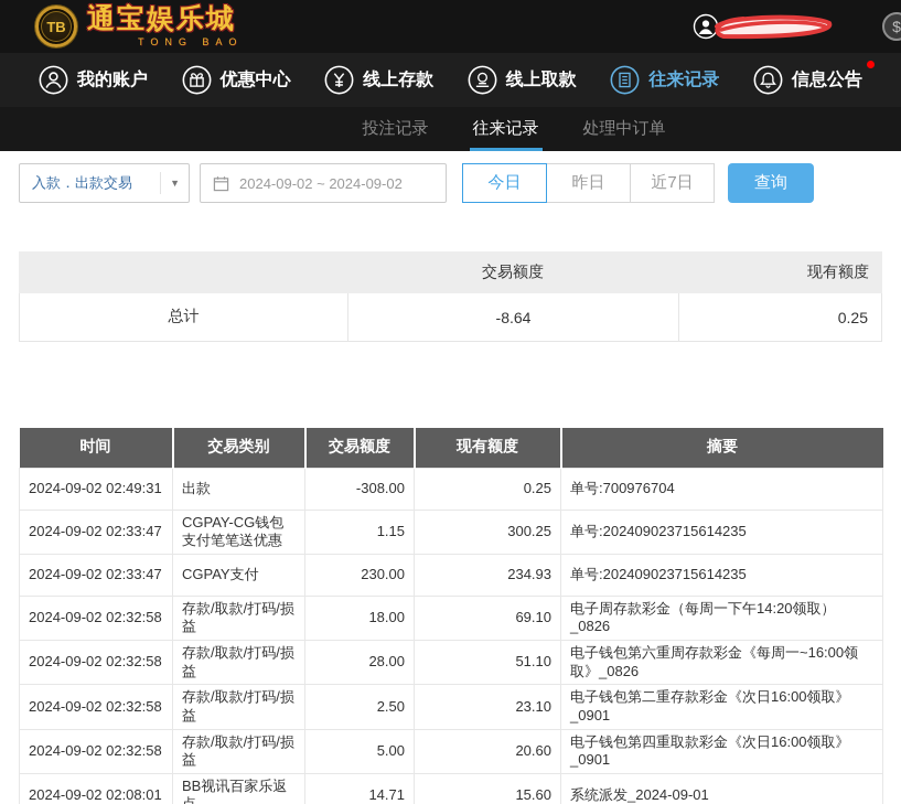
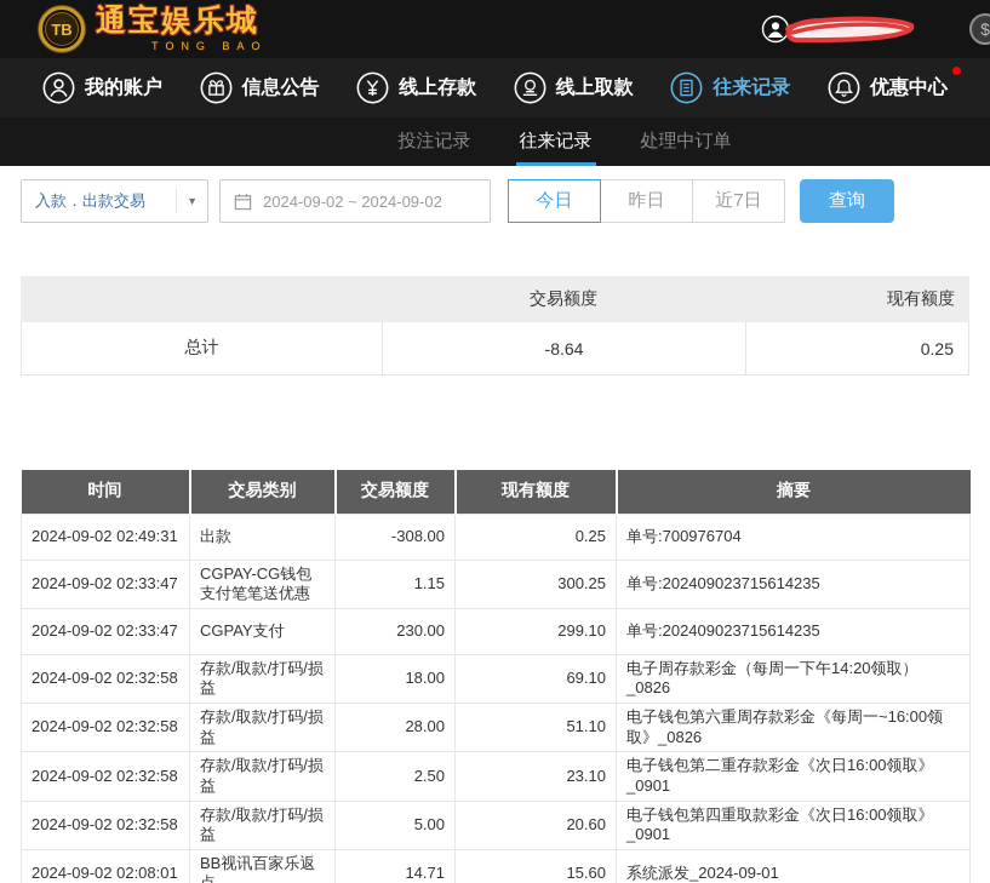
  TB
  通宝娱乐城
  TONG BAO
  $
  我的账户
- 优惠中心
+ 信息公告
  线上存款
  线上取款
  往来记录
- 信息公告
+ 优惠中心
  投注记录
  往来记录
  处理中订单
  入款．出款交易
  ▼
  2024-09-02 ~ 2024-09-02
  今日
  昨日
  近7日
  查询
  交易额度
  现有额度
  总计
  -8.64
  0.25
  时间	交易类别	交易额度	现有额度	摘要
  2024-09-02 02:49:31	出款	-308.00	0.25	单号:700976704
  2024-09-02 02:33:47	CGPAY-CG钱包支付笔笔送优惠	1.15	300.25	单号:202409023715614235
- 2024-09-02 02:33:47	CGPAY支付	230.00	234.93	单号:202409023715614235
+ 2024-09-02 02:33:47	CGPAY支付	230.00	299.10	单号:202409023715614235
  2024-09-02 02:32:58	存款/取款/打码/损益	18.00	69.10	电子周存款彩金（每周一下午14:20领取）_0826
  2024-09-02 02:32:58	存款/取款/打码/损益	28.00	51.10	电子钱包第六重周存款彩金《每周一~16:00领取》_0826
  2024-09-02 02:32:58	存款/取款/打码/损益	2.50	23.10	电子钱包第二重存款彩金《次日16:00领取》_0901
  2024-09-02 02:32:58	存款/取款/打码/损益	5.00	20.60	电子钱包第四重取款彩金《次日16:00领取》_0901
  2024-09-02 02:08:01	BB视讯百家乐返	14.71	15.60	系统派发_2024-09-01
